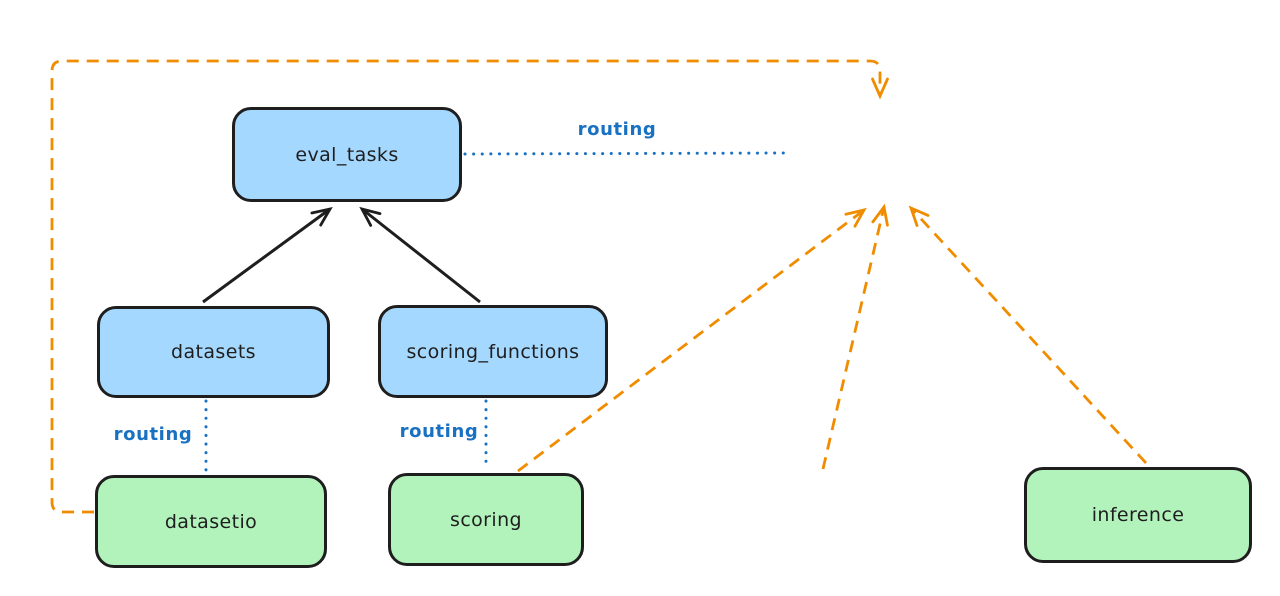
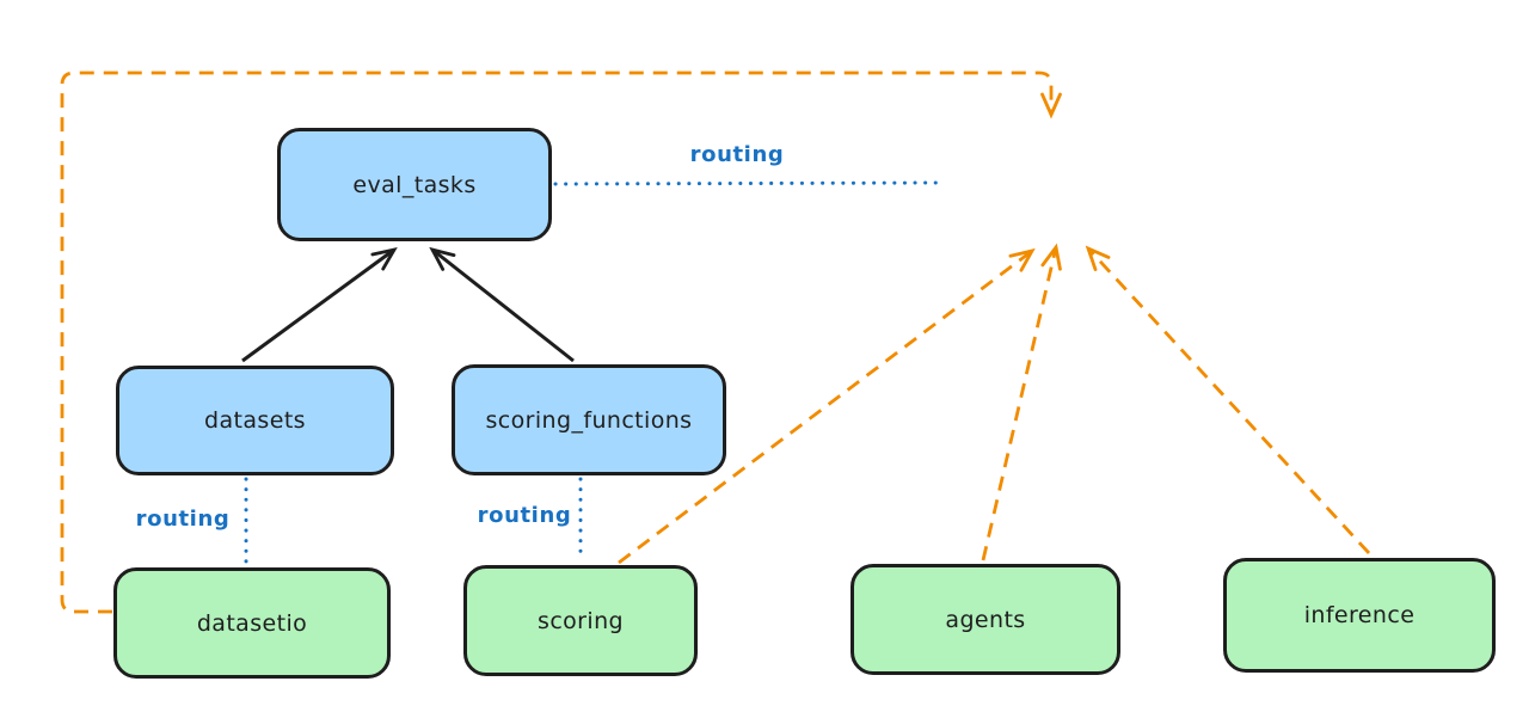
  eval_tasks
  datasets
  scoring_functions
  datasetio
  scoring
+ agents
  inference
  routing
  routing
  routing
